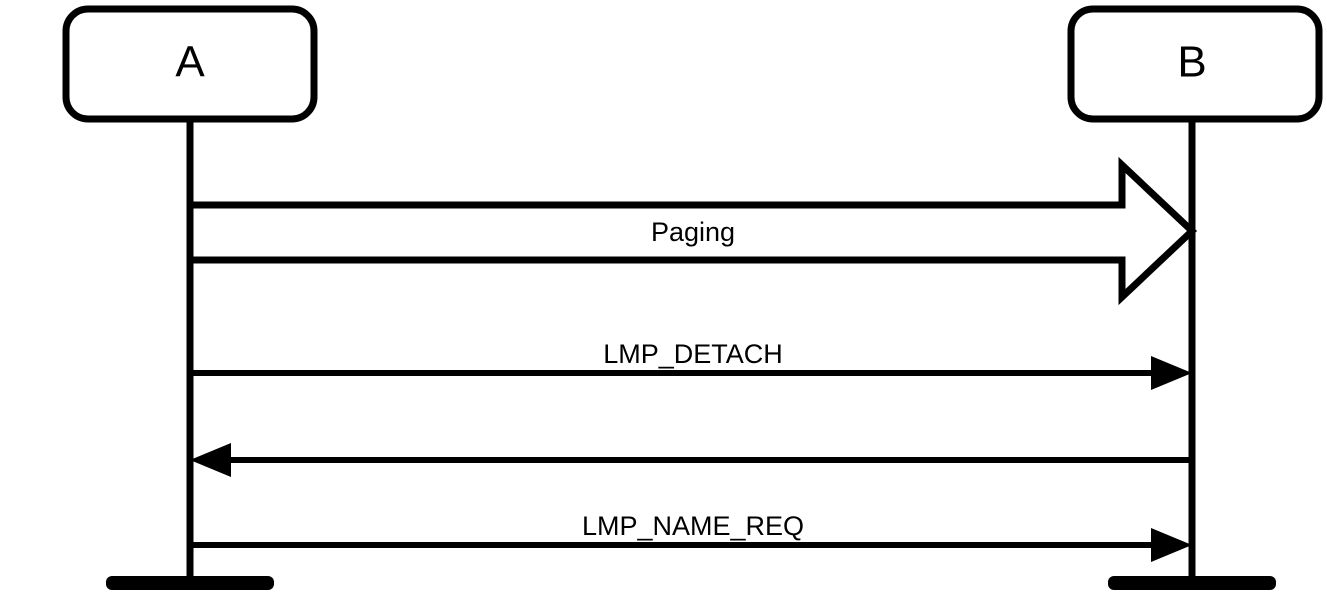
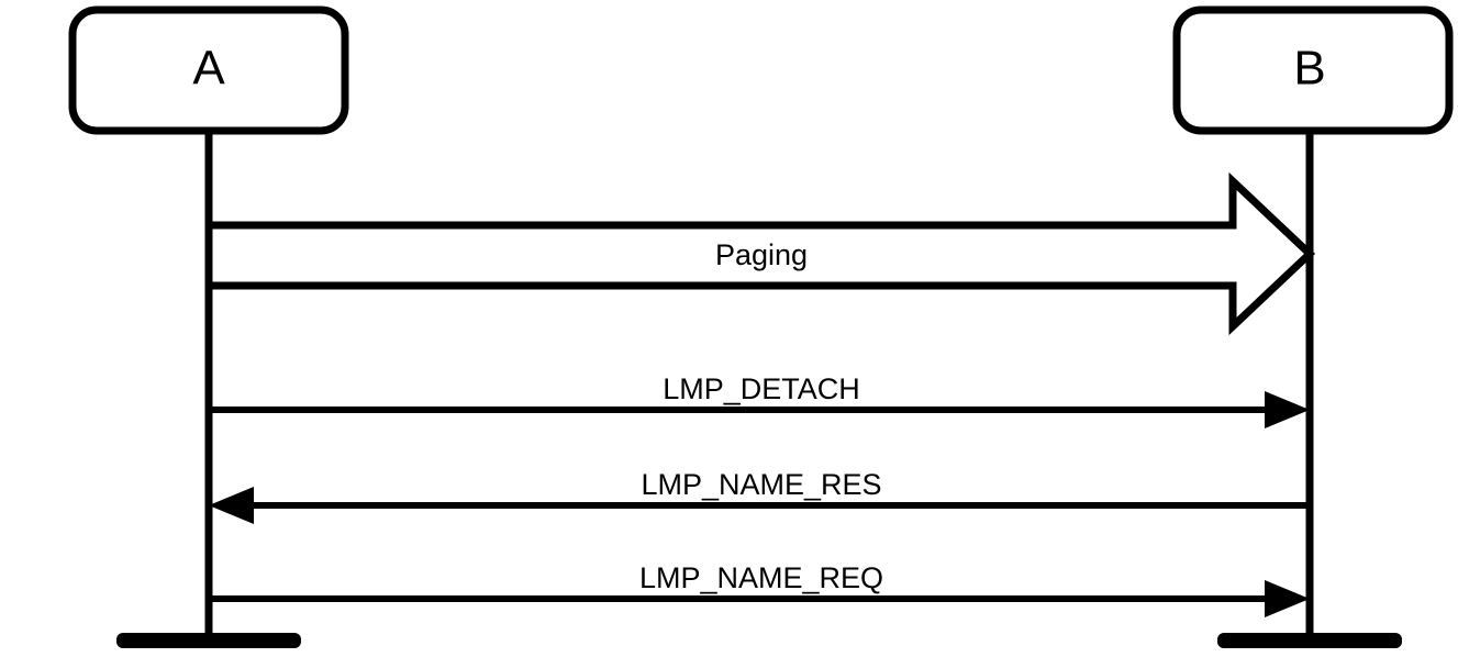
  A
  B
  Paging
  LMP_DETACH
+ LMP_NAME_RES
  LMP_NAME_REQ
